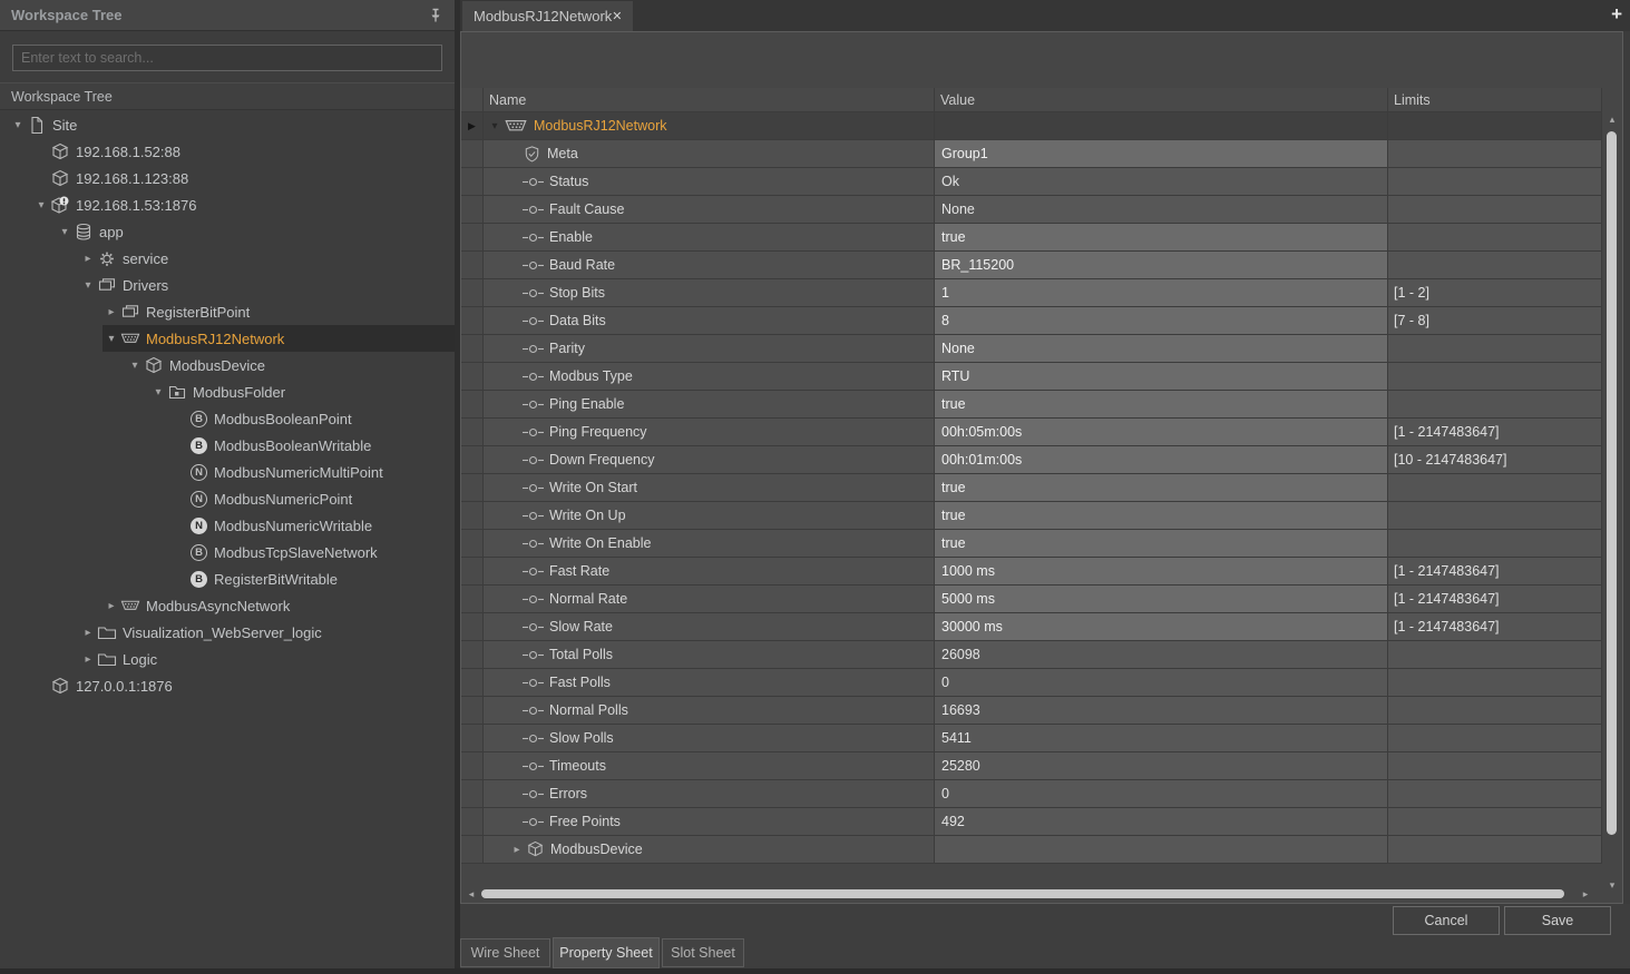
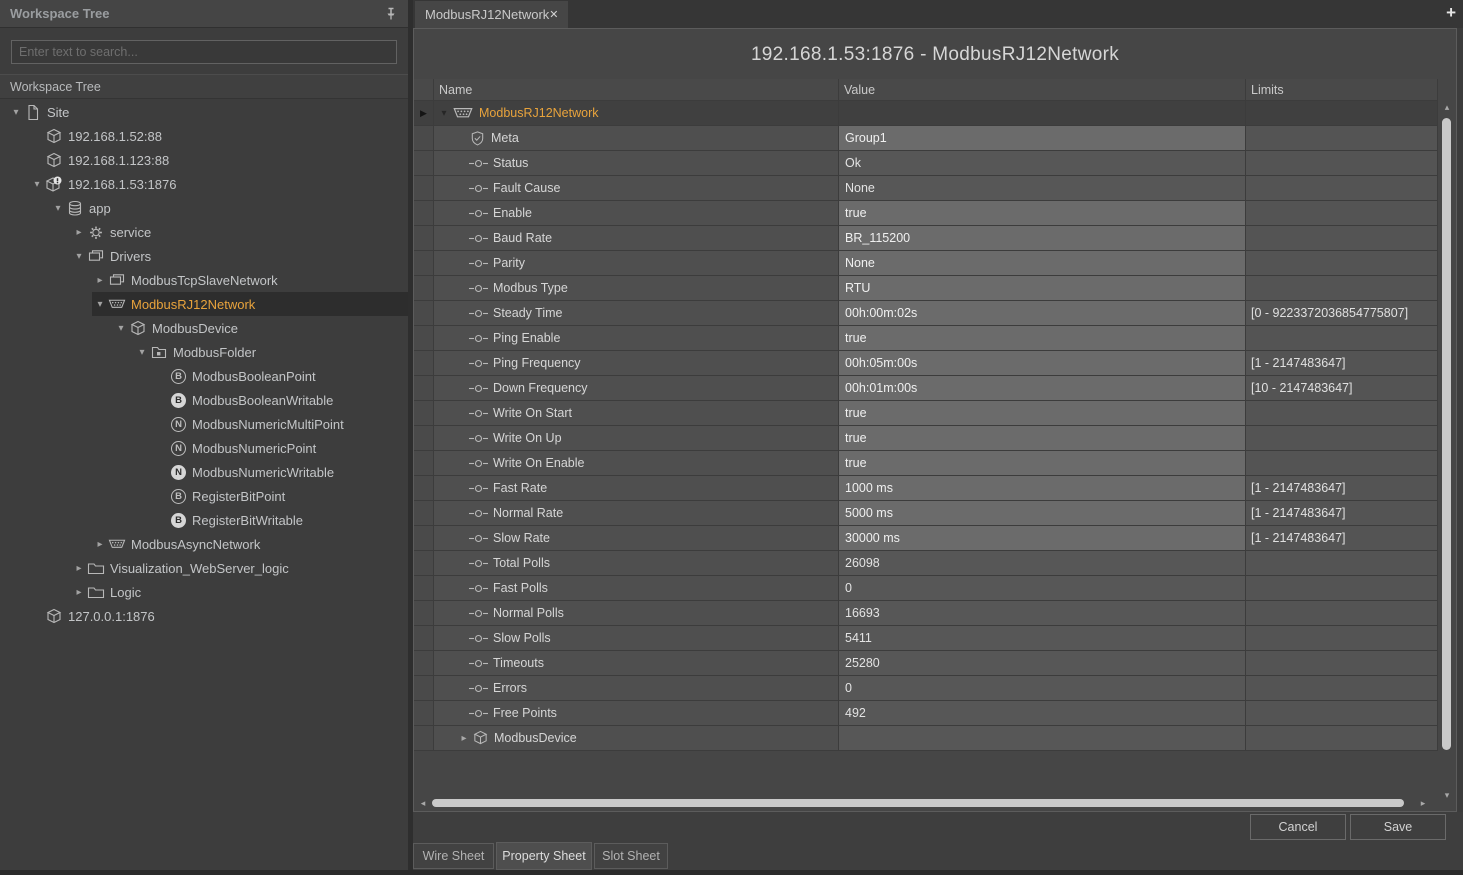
  Workspace Tree
  Enter text to search...
  Workspace Tree
  ▾
  Site
  192.168.1.52:88
  192.168.1.123:88
  ▾
  192.168.1.53:1876
  ▾
  app
  ▸
  service
  ▾
  Drivers
  ▸
- RegisterBitPoint
+ ModbusTcpSlaveNetwork
  ▾
  ModbusRJ12Network
  ▾
  ModbusDevice
  ▾
  ModbusFolder
  B
  ModbusBooleanPoint
  B
  ModbusBooleanWritable
  N
  ModbusNumericMultiPoint
  N
  ModbusNumericPoint
  N
  ModbusNumericWritable
  B
- ModbusTcpSlaveNetwork
+ RegisterBitPoint
  B
  RegisterBitWritable
  ▸
  ModbusAsyncNetwork
  ▸
  Visualization_WebServer_logic
  ▸
  Logic
  127.0.0.1:1876
  ModbusRJ12Network
  ✕
  +
+ 192.168.1.53:1876 - ModbusRJ12Network
  Name
  Value
  Limits
  ▶
  ▾
  ModbusRJ12Network
  Meta
  Group1
  Status
  Ok
  Fault Cause
  None
  Enable
  true
  Baud Rate
  BR_115200
- Stop Bits
- 1
- [1 - 2]
- Data Bits
- 8
- [7 - 8]
  Parity
  None
  Modbus Type
  RTU
+ Steady Time
+ 00h:00m:02s
+ [0 - 9223372036854775807]
  Ping Enable
  true
  Ping Frequency
  00h:05m:00s
  [1 - 2147483647]
  Down Frequency
  00h:01m:00s
  [10 - 2147483647]
  Write On Start
  true
  Write On Up
  true
  Write On Enable
  true
  Fast Rate
  1000 ms
  [1 - 2147483647]
  Normal Rate
  5000 ms
  [1 - 2147483647]
  Slow Rate
  30000 ms
  [1 - 2147483647]
  Total Polls
  26098
  Fast Polls
  0
  Normal Polls
  16693
  Slow Polls
  5411
  Timeouts
  25280
  Errors
  0
  Free Points
  492
  ▸
  ModbusDevice
  ▴
  ▾
  ◂
  ▸
  Cancel
  Save
  Wire Sheet
  Property Sheet
  Slot Sheet
